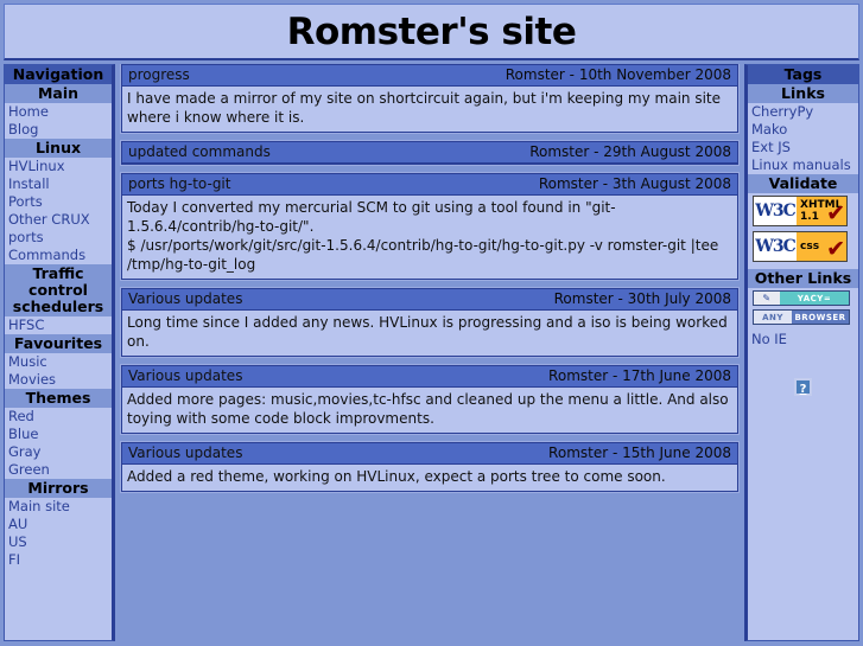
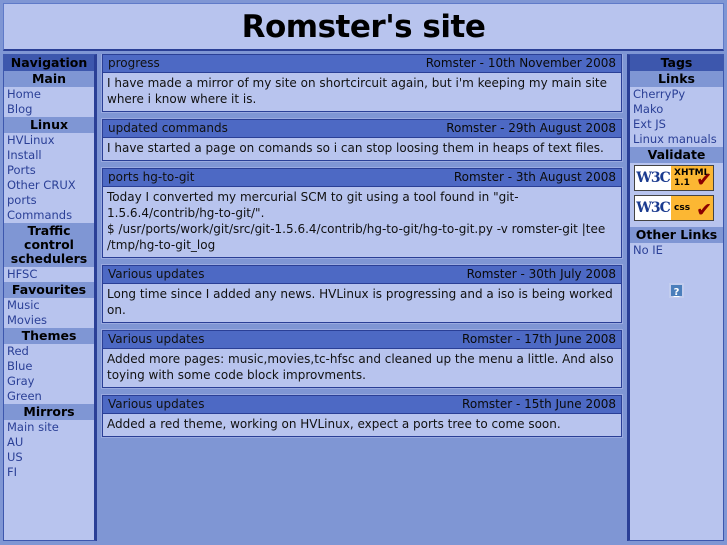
  Romster's site
  Navigation
  Main
  Home
  Blog
  Linux
  HVLinux
  Install
  Ports
  Other CRUX
  ports
  Commands
  Traffic control schedulers
  HFSC
  Favourites
  Music
  Movies
  Themes
  Red
  Blue
  Gray
  Green
  Mirrors
  Main site
  AU
  US
  FI
  progress
  Romster - 10th November 2008
  I have made a mirror of my site on shortcircuit again, but i'm keeping my main site where i know where it is.
  updated commands
  Romster - 29th August 2008
+ I have started a page on comands so i can stop loosing them in heaps of text files.
  ports hg-to-git
  Romster - 3th August 2008
  Today I converted my mercurial SCM to git using a tool found in "git-1.5.6.4/contrib/hg-to-git/".
  $ /usr/ports/work/git/src/git-1.5.6.4/contrib/hg-to-git/hg-to-git.py -v romster-git |tee /tmp/hg-to-git_log
  Various updates
  Romster - 30th July 2008
  Long time since I added any news. HVLinux is progressing and a iso is being worked on.
  Various updates
  Romster - 17th June 2008
  Added more pages: music,movies,tc-hfsc and cleaned up the menu a little. And also toying with some code block improvments.
  Various updates
  Romster - 15th June 2008
  Added a red theme, working on HVLinux, expect a ports tree to come soon.
  Tags
  Links
  CherryPy
  Mako
  Ext JS
  Linux manuals
  Validate
  W3C
  XHTML
  1.1
  ✔
  W3C
  css
  ✔
  Other Links
- ✎
- YACY=
- ANY
- BROWSER
  No IE
  ?
